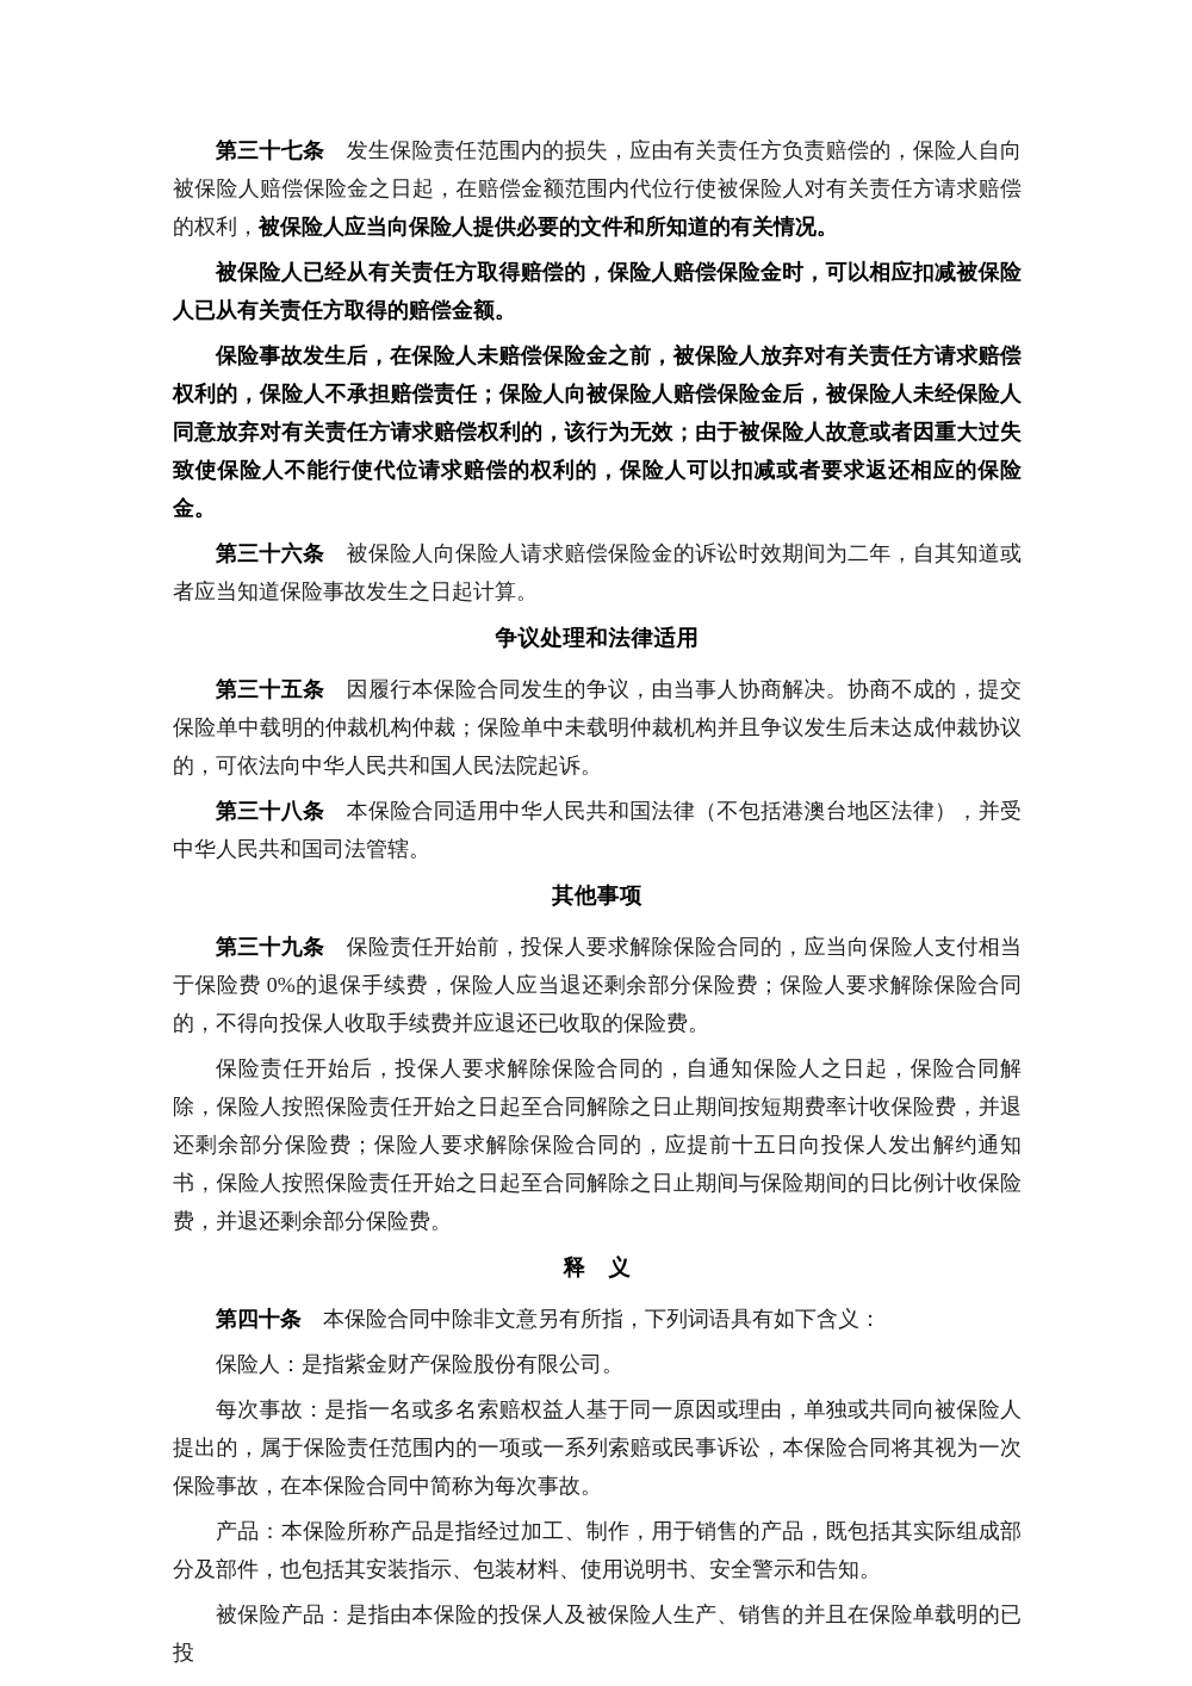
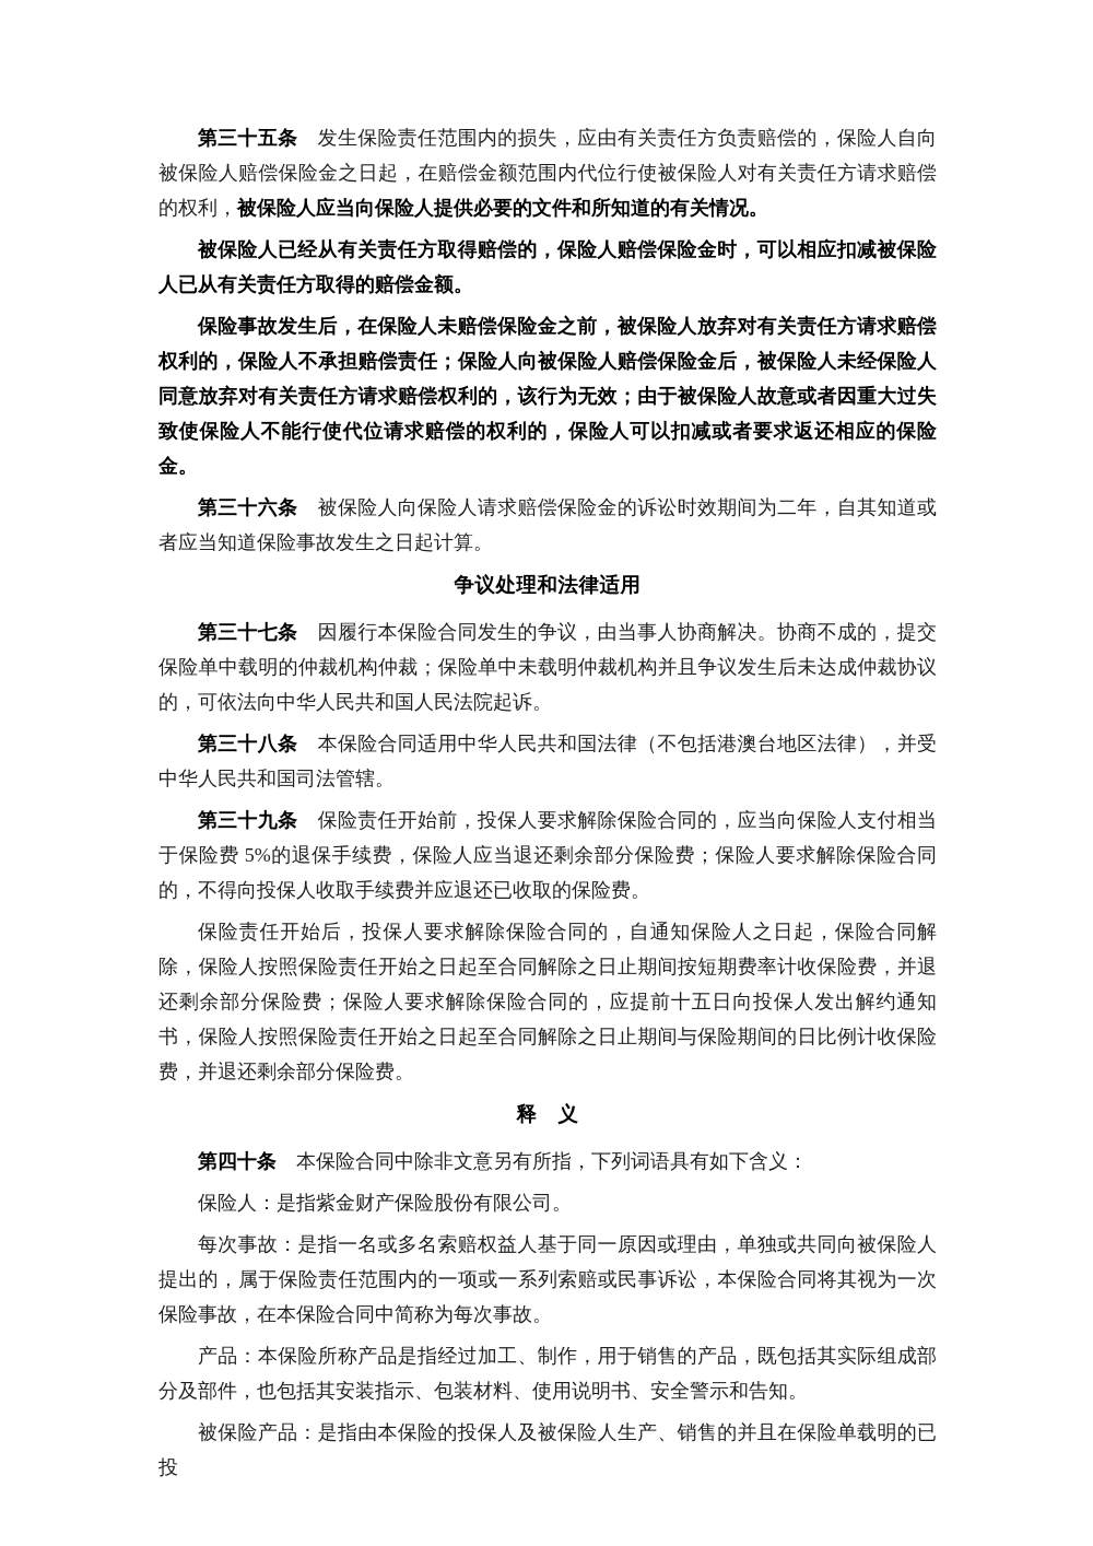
- 第三十七条 发生保险责任范围内的损失，应由有关责任方负责赔偿的，保险人自向被保险人赔偿保险金之日起，在赔偿金额范围内代位行使被保险人对有关责任方请求赔偿的权利，被保险人应当向保险人提供必要的文件和所知道的有关情况。
+ 第三十五条 发生保险责任范围内的损失，应由有关责任方负责赔偿的，保险人自向被保险人赔偿保险金之日起，在赔偿金额范围内代位行使被保险人对有关责任方请求赔偿的权利，被保险人应当向保险人提供必要的文件和所知道的有关情况。
  被保险人已经从有关责任方取得赔偿的，保险人赔偿保险金时，可以相应扣减被保险人已从有关责任方取得的赔偿金额。
  保险事故发生后，在保险人未赔偿保险金之前，被保险人放弃对有关责任方请求赔偿权利的，保险人不承担赔偿责任；保险人向被保险人赔偿保险金后，被保险人未经保险人同意放弃对有关责任方请求赔偿权利的，该行为无效；由于被保险人故意或者因重大过失致使保险人不能行使代位请求赔偿的权利的，保险人可以扣减或者要求返还相应的保险金。
  第三十六条 被保险人向保险人请求赔偿保险金的诉讼时效期间为二年，自其知道或者应当知道保险事故发生之日起计算。
  争议处理和法律适用
- 第三十五条 因履行本保险合同发生的争议，由当事人协商解决。协商不成的，提交保险单中载明的仲裁机构仲裁；保险单中未载明仲裁机构并且争议发生后未达成仲裁协议的，可依法向中华人民共和国人民法院起诉。
+ 第三十七条 因履行本保险合同发生的争议，由当事人协商解决。协商不成的，提交保险单中载明的仲裁机构仲裁；保险单中未载明仲裁机构并且争议发生后未达成仲裁协议的，可依法向中华人民共和国人民法院起诉。
  第三十八条 本保险合同适用中华人民共和国法律（不包括港澳台地区法律），并受中华人民共和国司法管辖。
- 其他事项
- 第三十九条 保险责任开始前，投保人要求解除保险合同的，应当向保险人支付相当于保险费 0%的退保手续费，保险人应当退还剩余部分保险费；保险人要求解除保险合同的，不得向投保人收取手续费并应退还已收取的保险费。
+ 第三十九条 保险责任开始前，投保人要求解除保险合同的，应当向保险人支付相当于保险费 5%的退保手续费，保险人应当退还剩余部分保险费；保险人要求解除保险合同的，不得向投保人收取手续费并应退还已收取的保险费。
  保险责任开始后，投保人要求解除保险合同的，自通知保险人之日起，保险合同解除，保险人按照保险责任开始之日起至合同解除之日止期间按短期费率计收保险费，并退还剩余部分保险费；保险人要求解除保险合同的，应提前十五日向投保人发出解约通知书，保险人按照保险责任开始之日起至合同解除之日止期间与保险期间的日比例计收保险费，并退还剩余部分保险费。
  释 义
  第四十条 本保险合同中除非文意另有所指，下列词语具有如下含义：
  保险人：是指紫金财产保险股份有限公司。
  每次事故：是指一名或多名索赔权益人基于同一原因或理由，单独或共同向被保险人提出的，属于保险责任范围内的一项或一系列索赔或民事诉讼，本保险合同将其视为一次保险事故，在本保险合同中简称为每次事故。
  产品：本保险所称产品是指经过加工、制作，用于销售的产品，既包括其实际组成部分及部件，也包括其安装指示、包装材料、使用说明书、安全警示和告知。
  被保险产品：是指由本保险的投保人及被保险人生产、销售的并且在保险单载明的已投
